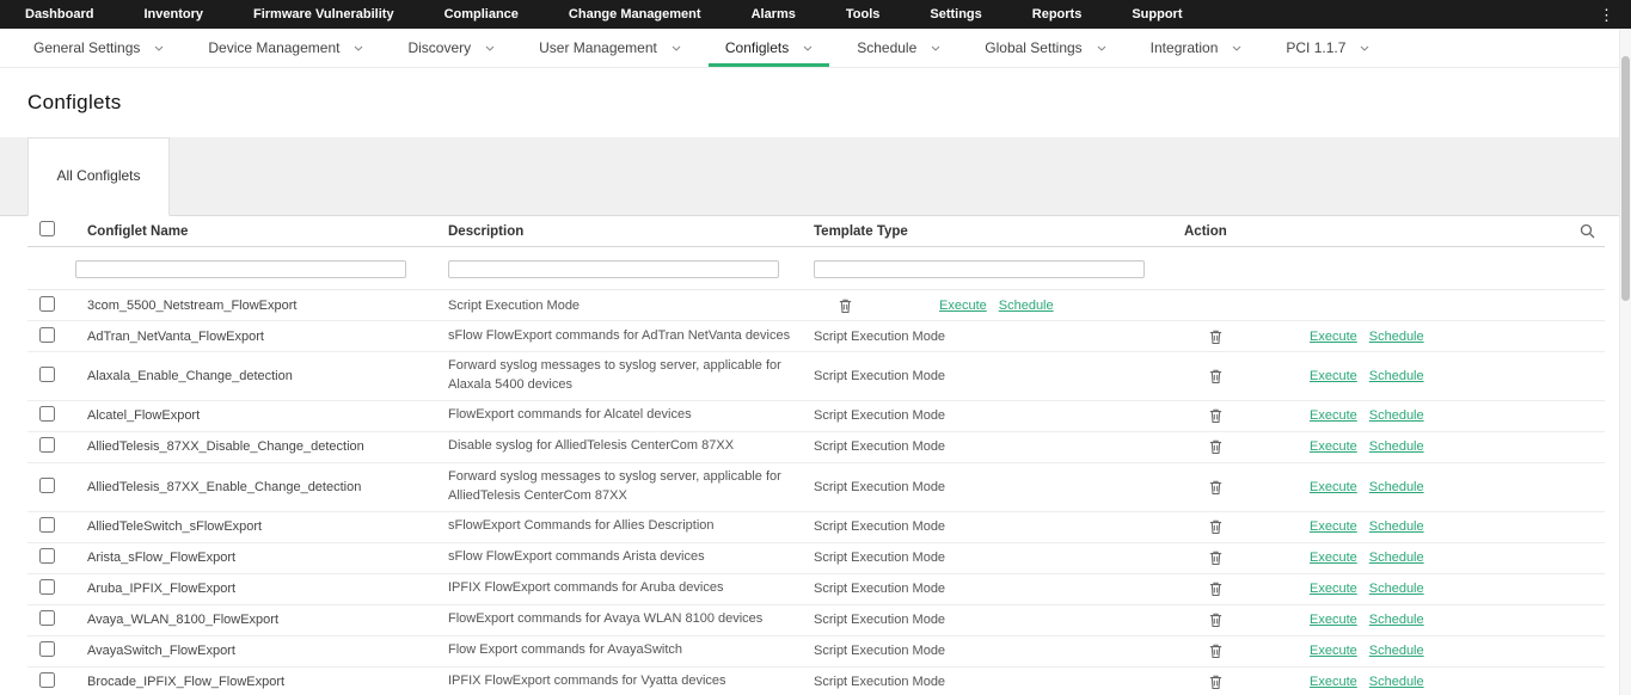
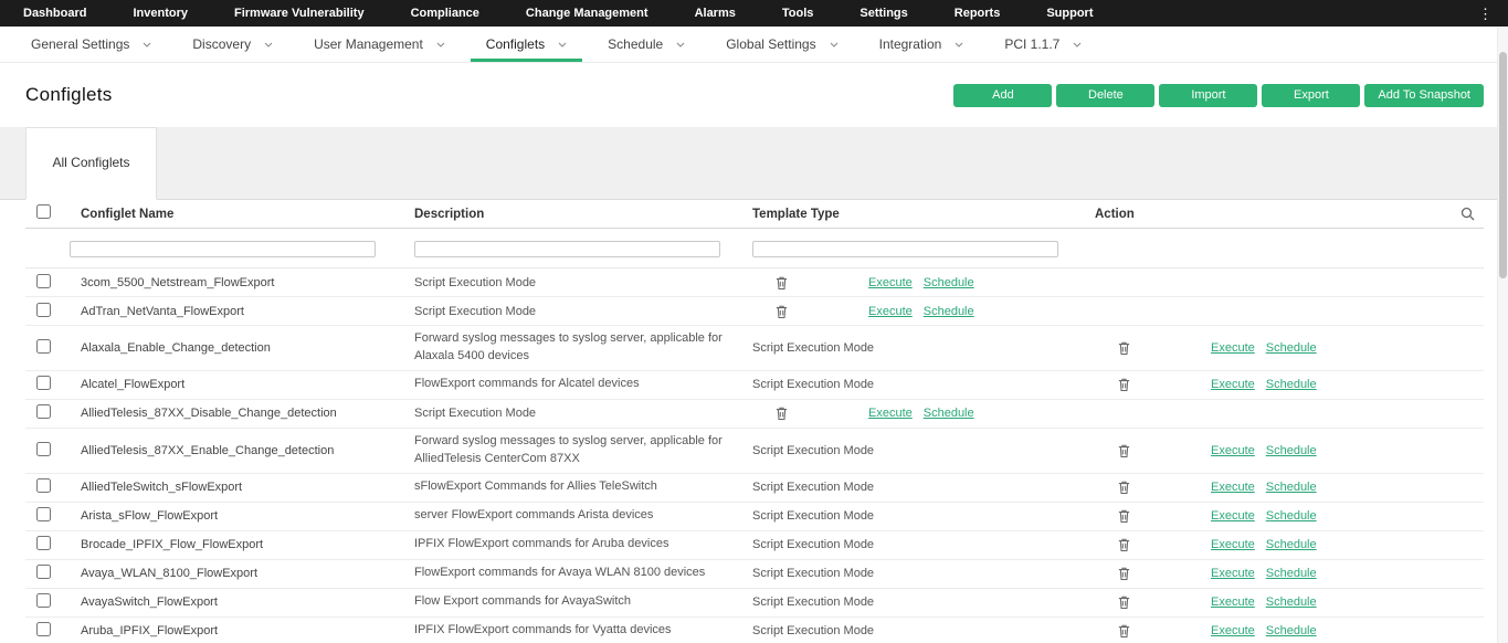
  Dashboard
  Inventory
  Firmware Vulnerability
  Compliance
  Change Management
  Alarms
  Tools
  Settings
  Reports
  Support
  ⋮
  General Settings
- Device Management
  Discovery
  User Management
  Configlets
  Schedule
  Global Settings
  Integration
  PCI 1.1.7
  Configlets
+ Add
+ Delete
+ Import
+ Export
+ Add To Snapshot
  All Configlets
  Configlet Name
  Description
  Template Type
  Action
  3com_5500_Netstream_FlowExport
  Script Execution Mode
  Execute
  Schedule
  AdTran_NetVanta_FlowExport
- sFlow FlowExport commands for AdTran NetVanta devices
  Script Execution Mode
  Execute
  Schedule
  Alaxala_Enable_Change_detection
  Forward syslog messages to syslog server, applicable for Alaxala 5400 devices
  Script Execution Mode
  Execute
  Schedule
  Alcatel_FlowExport
  FlowExport commands for Alcatel devices
  Script Execution Mode
  Execute
  Schedule
  AlliedTelesis_87XX_Disable_Change_detection
- Disable syslog for AlliedTelesis CenterCom 87XX
  Script Execution Mode
  Execute
  Schedule
  AlliedTelesis_87XX_Enable_Change_detection
  Forward syslog messages to syslog server, applicable for AlliedTelesis CenterCom 87XX
  Script Execution Mode
  Execute
  Schedule
  AlliedTeleSwitch_sFlowExport
- sFlowExport Commands for Allies Description
+ sFlowExport Commands for Allies TeleSwitch
  Script Execution Mode
  Execute
  Schedule
  Arista_sFlow_FlowExport
- sFlow FlowExport commands Arista devices
+ server FlowExport commands Arista devices
  Script Execution Mode
  Execute
  Schedule
- Aruba_IPFIX_FlowExport
+ Brocade_IPFIX_Flow_FlowExport
  IPFIX FlowExport commands for Aruba devices
  Script Execution Mode
  Execute
  Schedule
  Avaya_WLAN_8100_FlowExport
  FlowExport commands for Avaya WLAN 8100 devices
  Script Execution Mode
  Execute
  Schedule
  AvayaSwitch_FlowExport
  Flow Export commands for AvayaSwitch
  Script Execution Mode
  Execute
  Schedule
- Brocade_IPFIX_Flow_FlowExport
+ Aruba_IPFIX_FlowExport
  IPFIX FlowExport commands for Vyatta devices
  Script Execution Mode
  Execute
  Schedule
